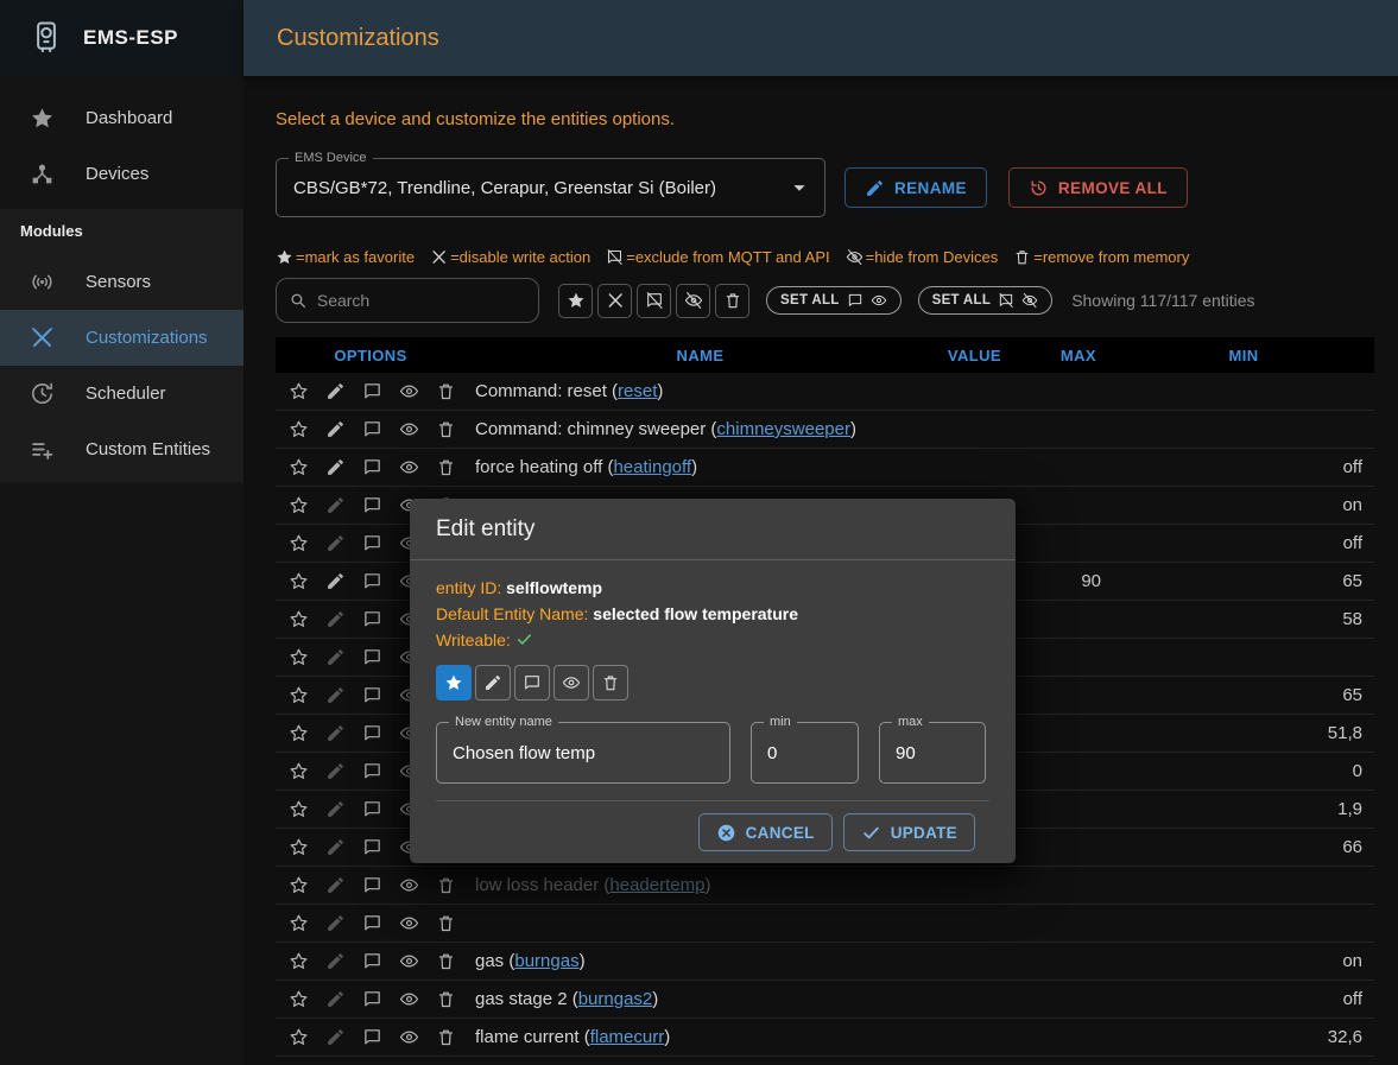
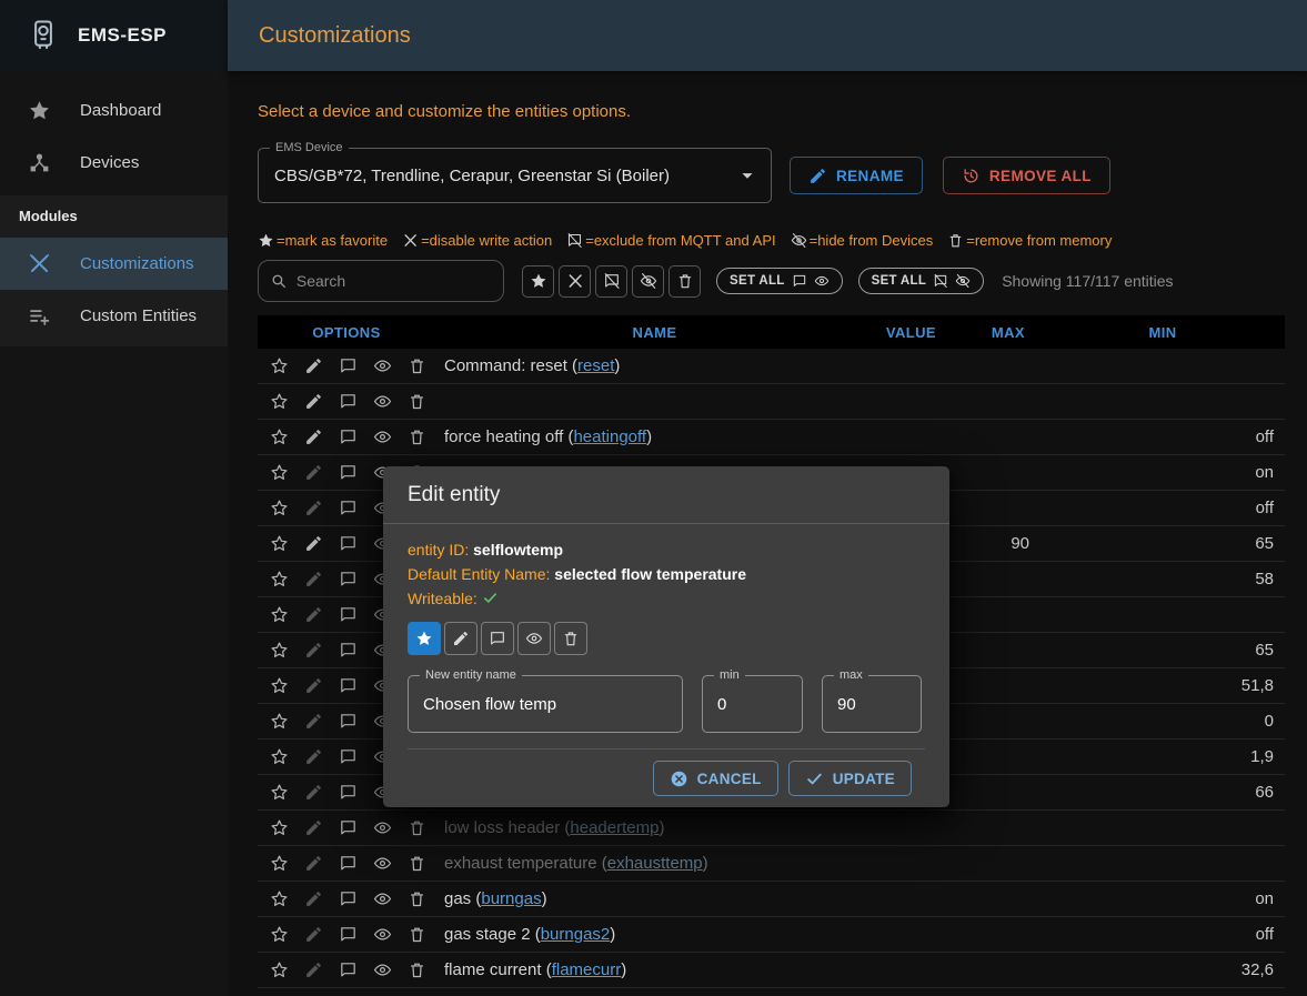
  EMS-ESP
  Dashboard
  Devices
  Modules
- Sensors
  Customizations
- Scheduler
  Custom Entities
  Customizations
  Select a device and customize the entities options.
  EMS Device
  CBS/GB*72, Trendline, Cerapur, Greenstar Si (Boiler)
  RENAME
  REMOVE ALL
  =mark as favorite
  =disable write action
  =exclude from MQTT and API
  =hide from Devices
  =remove from memory
  Search
  SET ALL
  SET ALL
  Showing 117/117 entities
  OPTIONS
  NAME
  VALUE
  MAX
  MIN
  Command: reset (reset)
- Command: chimney sweeper (chimneysweeper)
  force heating off (heatingoff)
  off
  on
  off
  90
  65
  58
  65
  51,8
  0
  1,9
  66
  low loss header (headertemp)
+ exhaust temperature (exhausttemp)
  gas (burngas)
  on
  gas stage 2 (burngas2)
  off
  flame current (flamecurr)
  32,6
  Edit entity
  entity ID: selflowtemp
  Default Entity Name: selected flow temperature
  Writeable:
  New entity name
  Chosen flow temp
  min
  0
  max
  90
  CANCEL
  UPDATE
